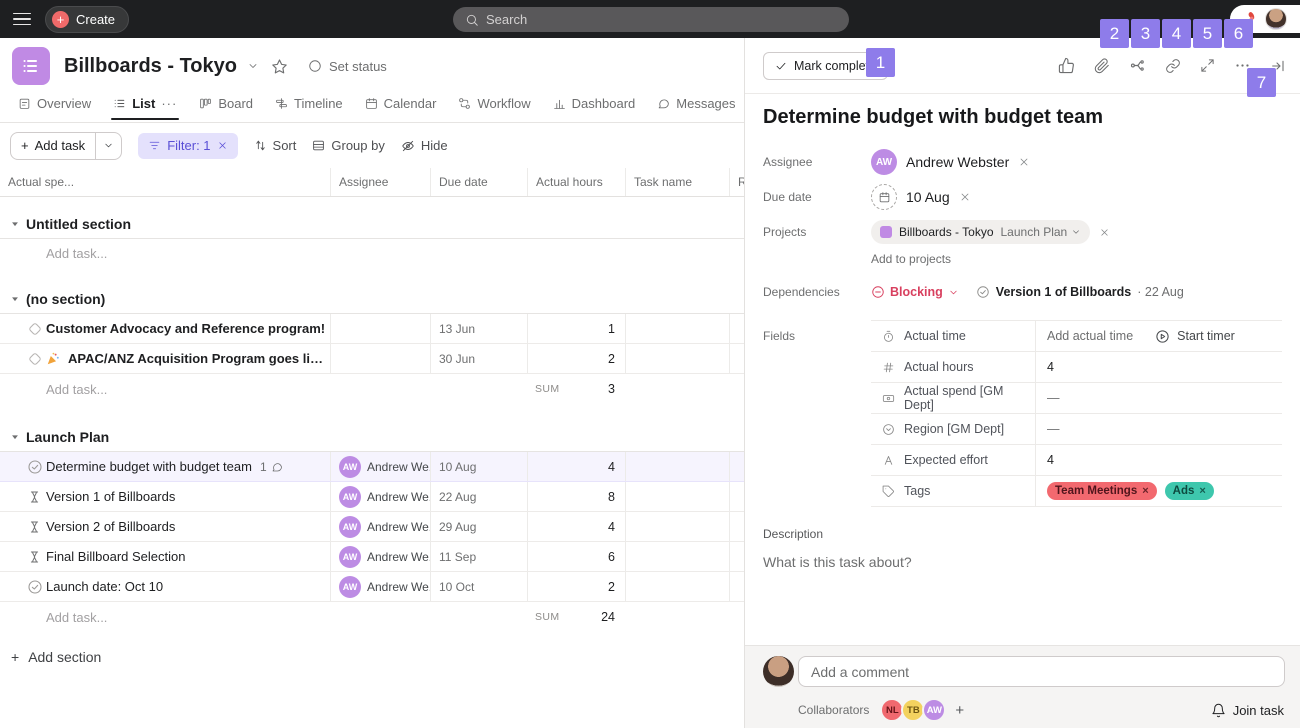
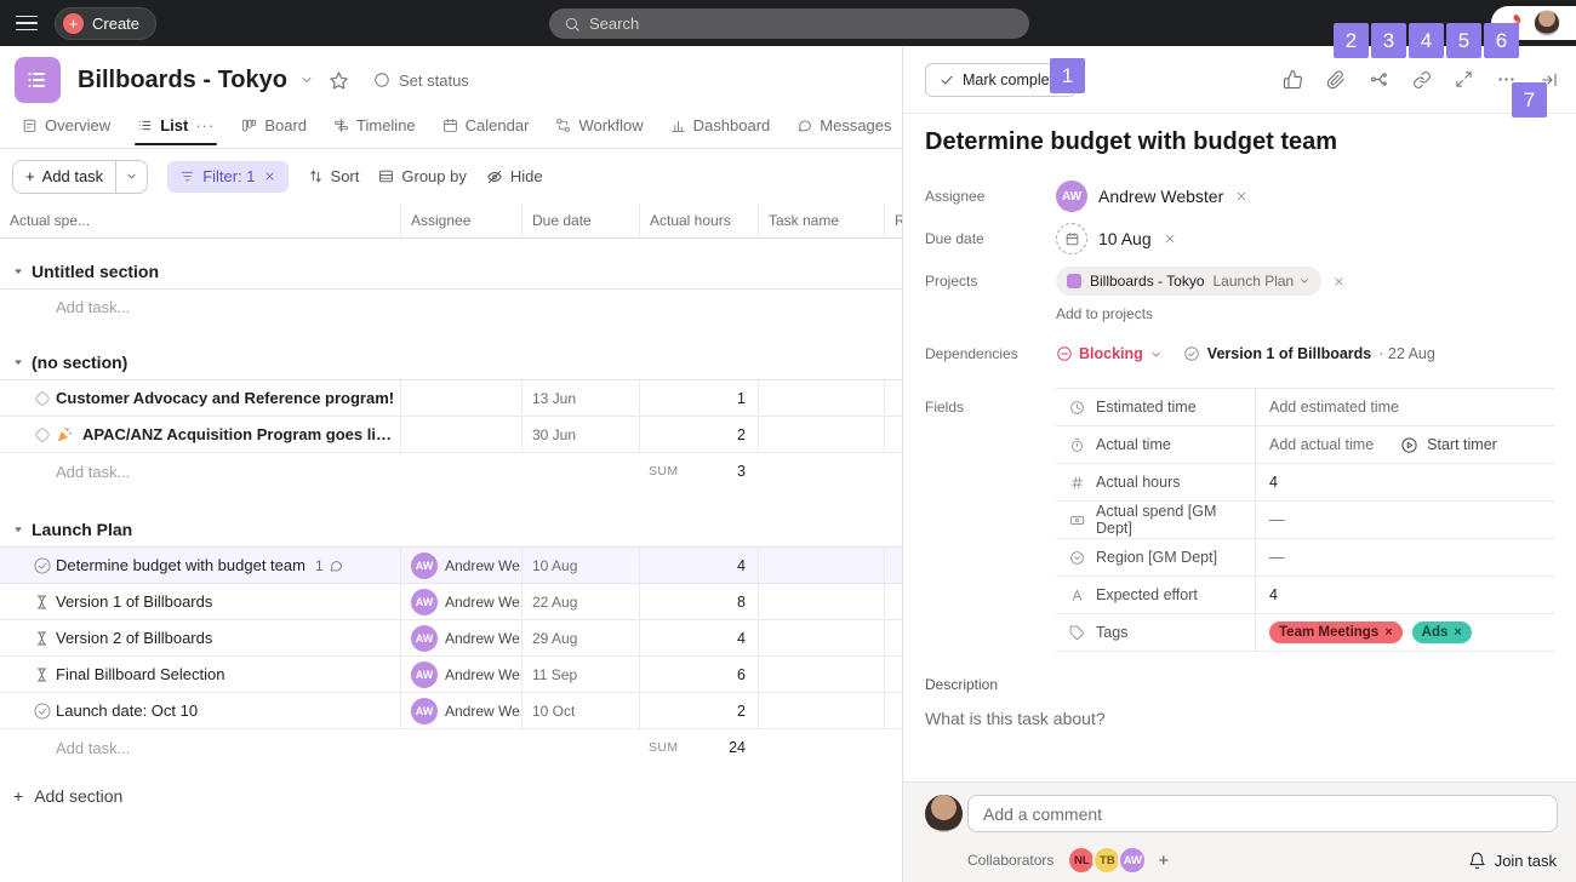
  +
  Create
  Search
  1
  2
  3
  4
  5
  6
  7
  Billboards - Tokyo
  Set status
  Overview
  List
  ···
  Board
  Timeline
  Calendar
  Workflow
  Dashboard
  Messages
  +
  Add task
  Filter: 1
  Sort
  Group by
  Hide
  Actual spe...
  Assignee
  Due date
  Actual hours
  Task name
  Untitled section
  Add task...
  (no section)
  Customer Advocacy and Reference program!
  13 Jun
  1
  APAC/ANZ Acquisition Program goes live!
  30 Jun
  2
  Add task...
  SUM
  3
  Launch Plan
  Determine budget with budget team
  1
  AW
  Andrew We
  10 Aug
  4
  Version 1 of Billboards
  AW
  Andrew We
  22 Aug
  8
  Version 2 of Billboards
  AW
  Andrew We
  29 Aug
  4
  Final Billboard Selection
  AW
  Andrew We
  11 Sep
  6
  Launch date: Oct 10
  AW
  Andrew We
  10 Oct
  2
  Add task...
  SUM
  24
  +
  Add section
  Mark comple
  Determine budget with budget team
  Assignee
  AW
  Andrew Webster
  Due date
  10 Aug
  Projects
  Billboards - Tokyo
  Launch Plan
  Add to projects
  Dependencies
  Blocking
  Version 1 of Billboards
  · 22 Aug
  Fields
+ Estimated time
+ Add estimated time
  Actual time
  Add actual time
  Start timer
  Actual hours
  4
  Actual spend [GM Dept]
  —
  Region [GM Dept]
  —
  Expected effort
  4
  Tags
  Team Meetings
  ×
  Ads
  ×
  Description
  What is this task about?
  Add a comment
  Collaborators
  NL
  TB
  AW
  +
  Join task
